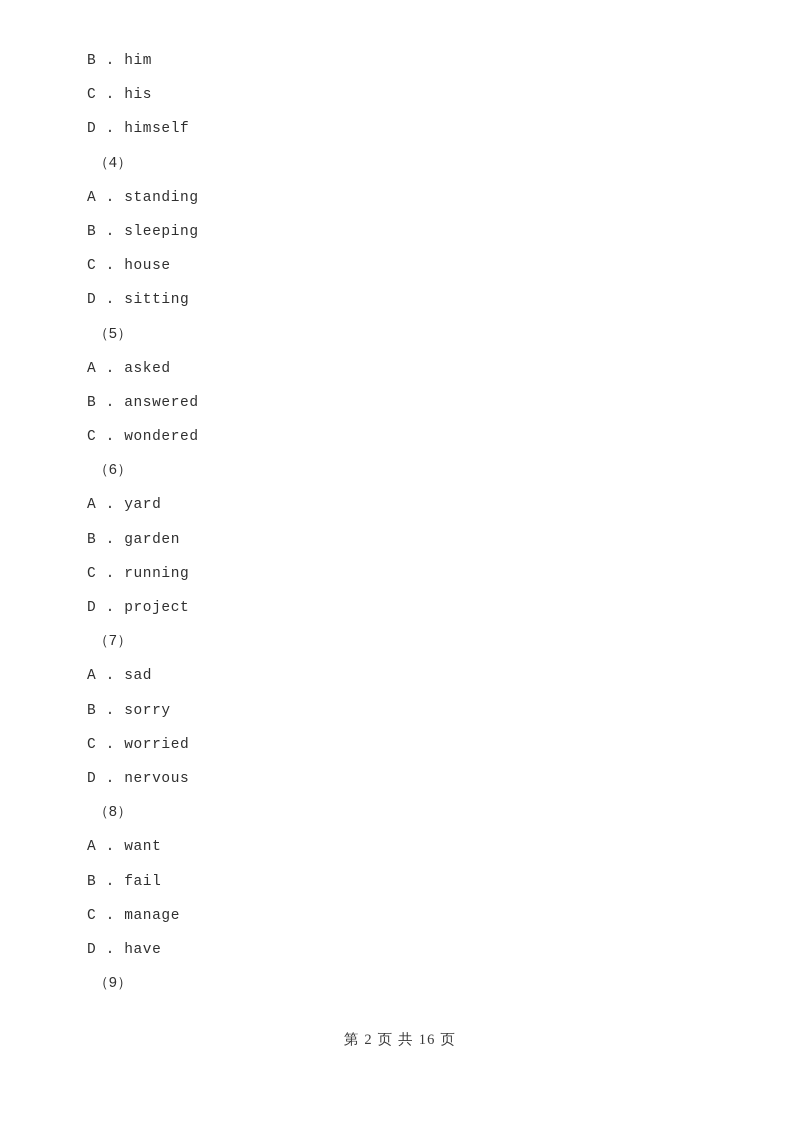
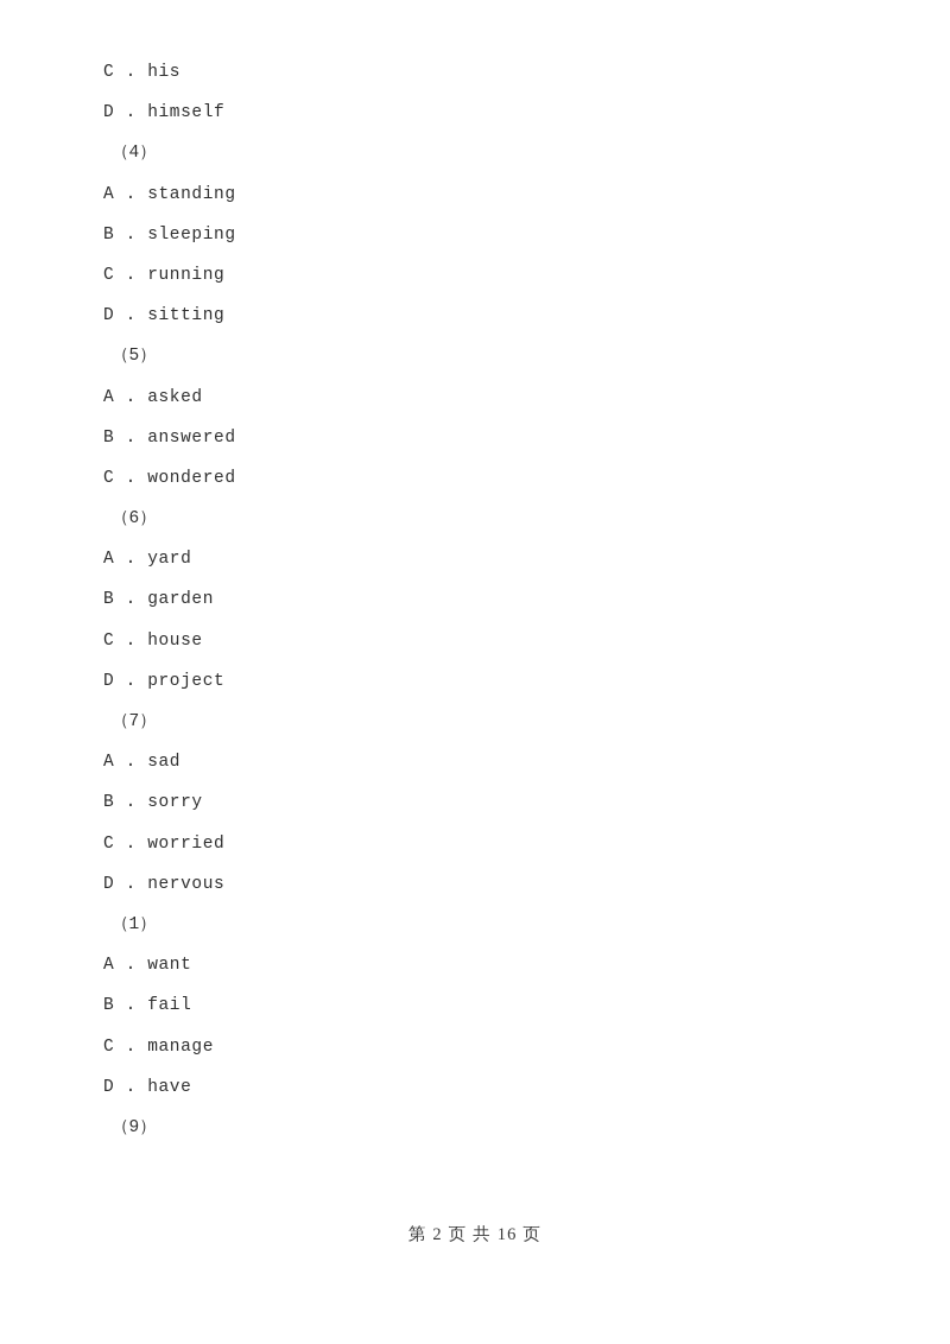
- B . him
  C . his
  D . himself
  （4）
  A . standing
  B . sleeping
- C . house
+ C . running
  D . sitting
  （5）
  A . asked
  B . answered
  C . wondered
  （6）
  A . yard
  B . garden
- C . running
+ C . house
  D . project
  （7）
  A . sad
  B . sorry
  C . worried
  D . nervous
- （8）
+ （1）
  A . want
  B . fail
  C . manage
  D . have
  （9）
  第 2 页 共 16 页
